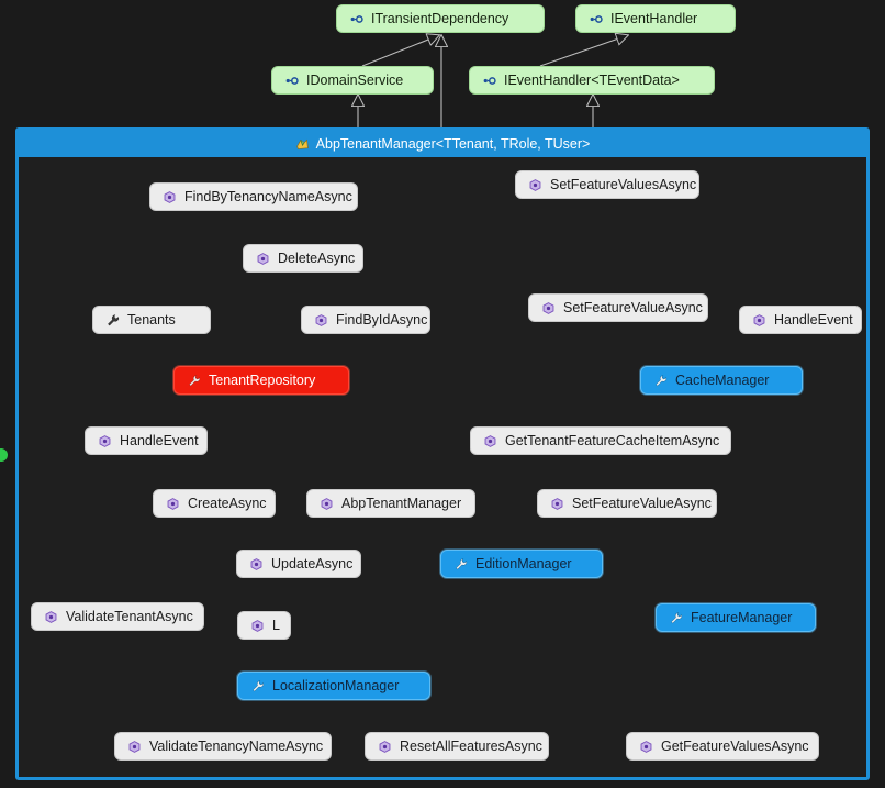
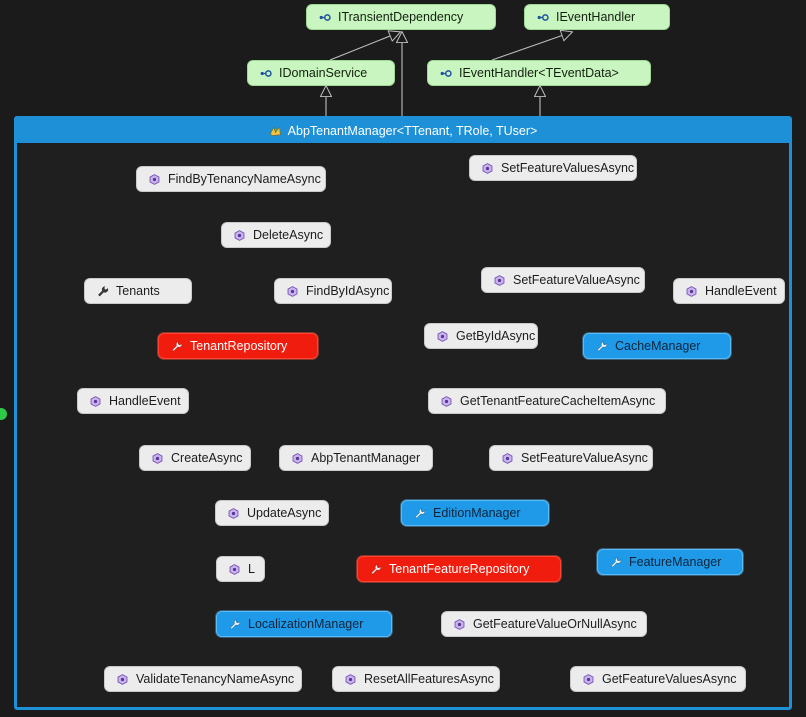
  ITransientDependency
  IEventHandler
  IDomainService
  IEventHandler<TEventData>
  AbpTenantManager<TTenant, TRole, TUser>
  FindByTenancyNameAsync
  SetFeatureValuesAsync
  DeleteAsync
  Tenants
  FindByIdAsync
  SetFeatureValueAsync
  HandleEvent
  TenantRepository
+ GetByIdAsync
  CacheManager
  HandleEvent
  GetTenantFeatureCacheItemAsync
  CreateAsync
  AbpTenantManager
  SetFeatureValueAsync
  UpdateAsync
  EditionManager
- ValidateTenantAsync
  L
+ TenantFeatureRepository
  FeatureManager
  LocalizationManager
+ GetFeatureValueOrNullAsync
  ValidateTenancyNameAsync
  ResetAllFeaturesAsync
  GetFeatureValuesAsync
